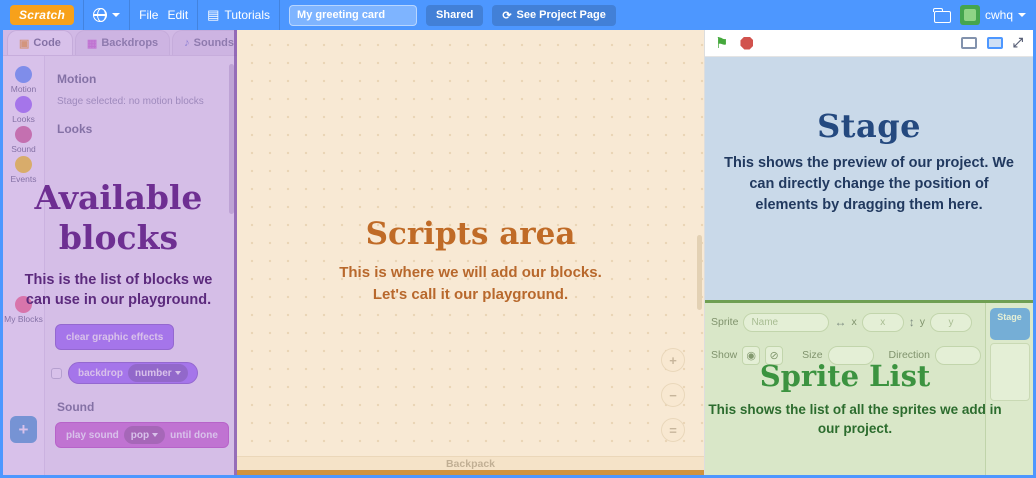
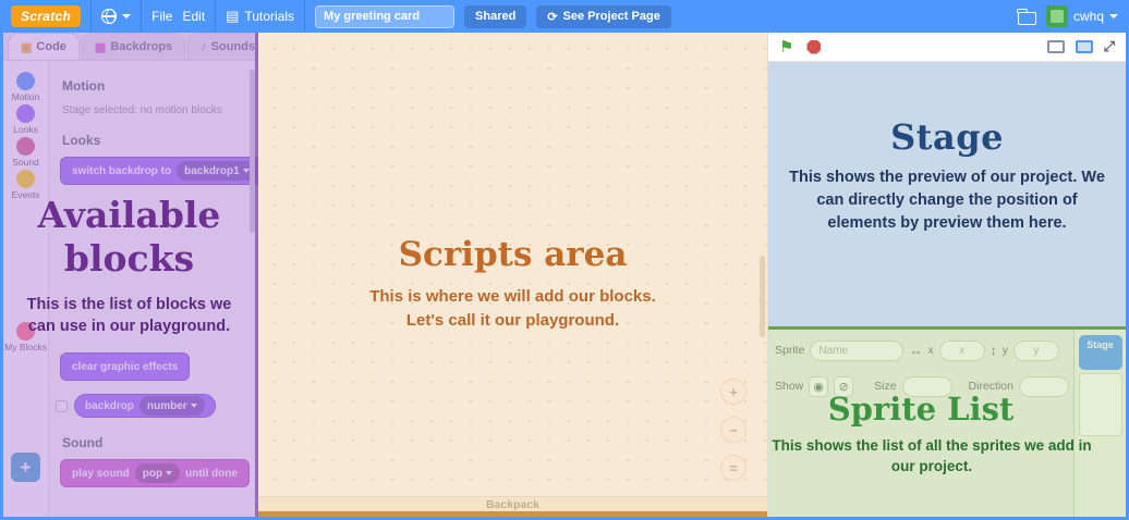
  Scratch
  File
  Edit
  Tutorials
  My greeting card
  Shared
  ⟳
  See Project Page
  cwhq
  Code
  Backdrops
  Sounds
  Motion
  Looks
  Sound
  Events
  My Blocks
  Motion
  Stage selected: no motion blocks
  Looks
+ switch backdrop to
+ backdrop1
  clear graphic effects
  backdrop
  number
  Sound
  play sound
  pop
  until done
  +
  Available blocks
  This is the list of blocks we can use in our playground.
  +
  −
  =
  Backpack
  Scripts area
  This is where we will add our blocks.
  Let's call it our playground.
  ⚑
  Stage
- This shows the preview of our project. We can directly change the position of elements by dragging them here.
+ This shows the preview of our project. We can directly change the position of elements by preview them here.
  Sprite
  Name
  ↔
  x
  x
  ↕
  y
  y
  Show
  ◉
  ⊘
  Size
  Direction
  Stage
  Sprite List
  This shows the list of all the sprites we add in our project.
